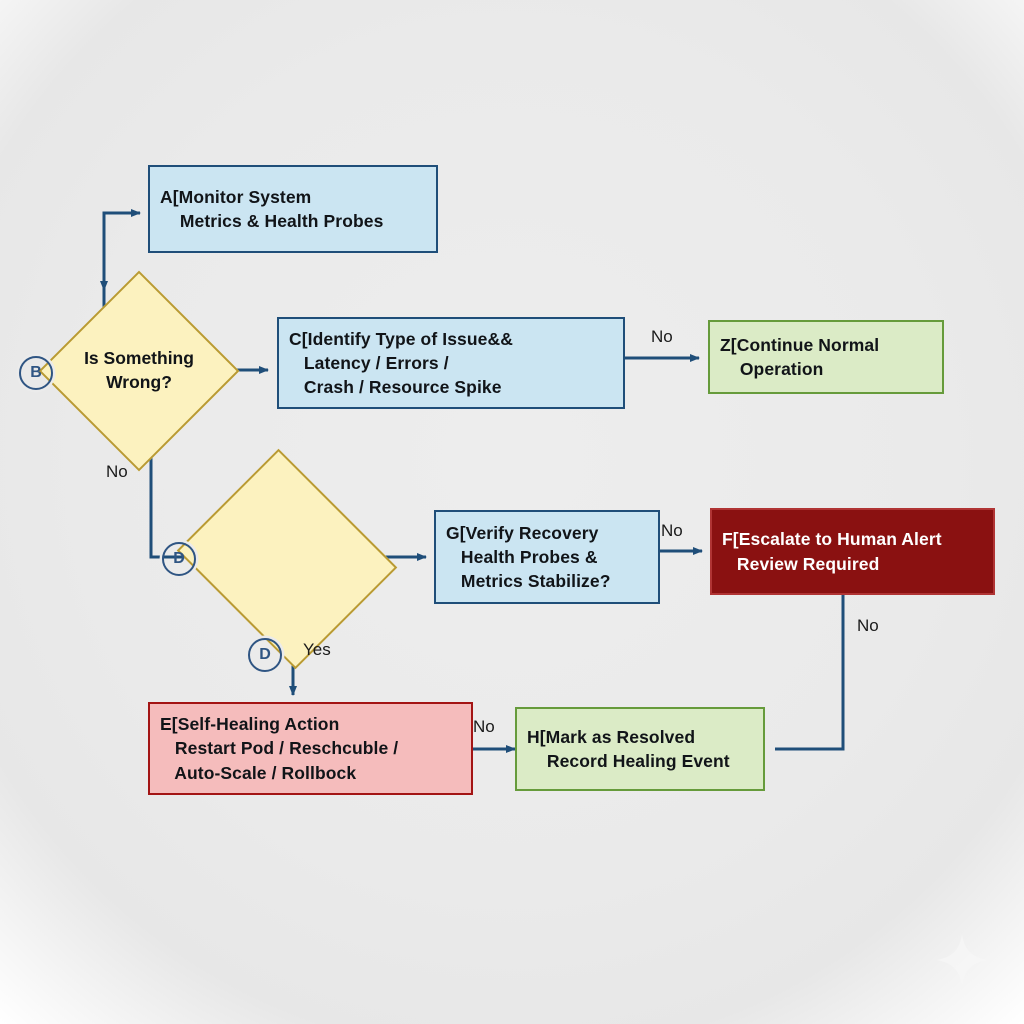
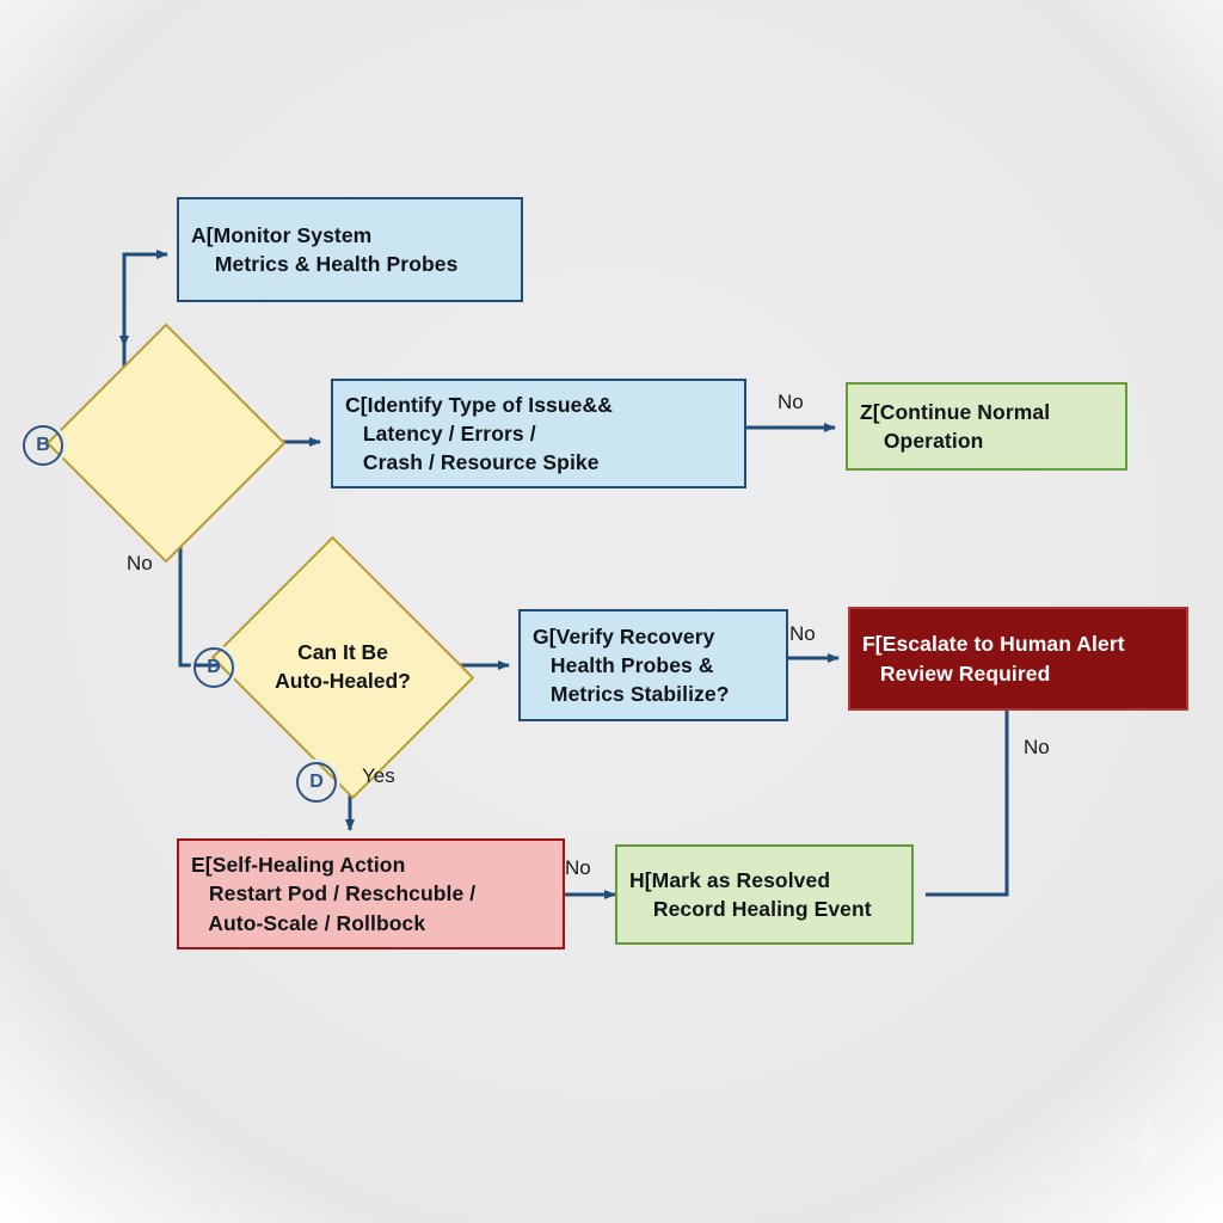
  A[Monitor System
  Metrics & Health Probes
- Is Something
- Wrong?
  B
  C[Identify Type of Issue&&
  Latency / Errors /
  Crash / Resource Spike
  Z[Continue Normal
  Operation
+ Can It Be
+ Auto-Healed?
  D
  D
  G[Verify Recovery
  Health Probes &
  Metrics Stabilize?
  F[Escalate to Human Alert
  Review Required
  E[Self-Healing Action
  Restart Pod / Reschcuble /
  Auto-Scale / Rollbock
  H[Mark as Resolved
  Record Healing Event
  No
  No
  No
  No
  Yes
  No
